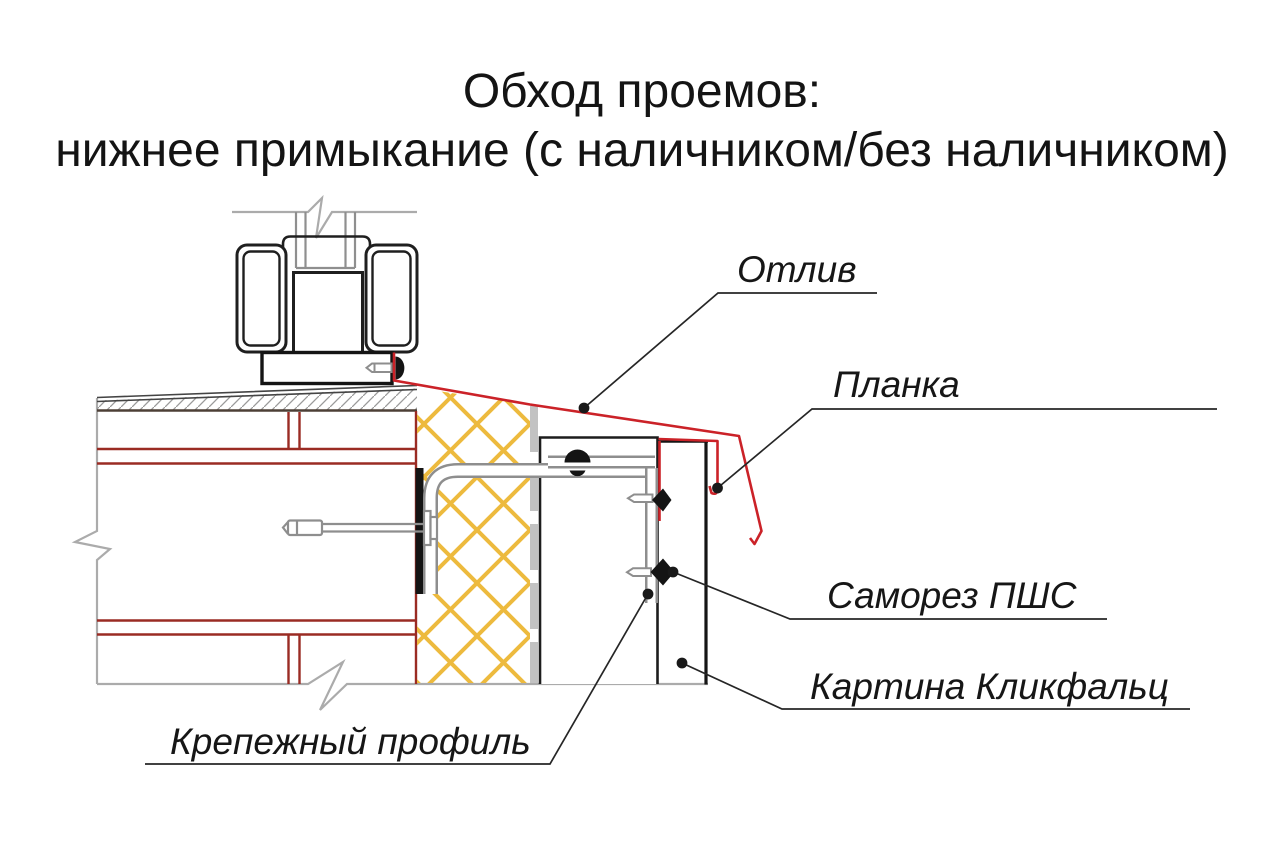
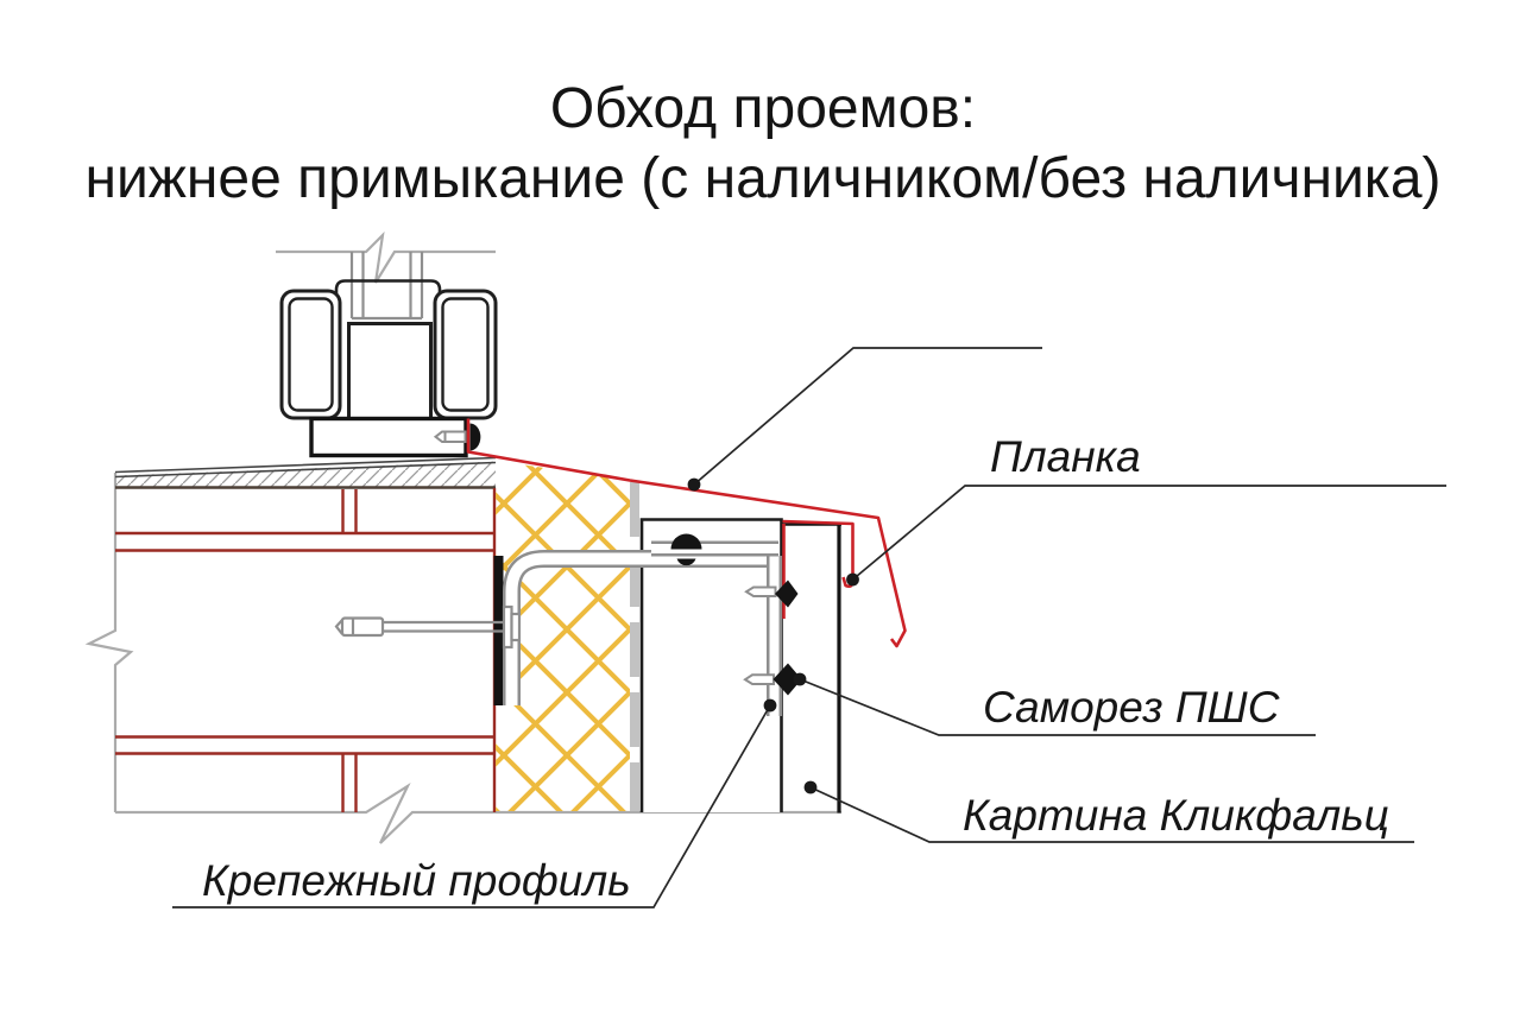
  Обход проемов:
- нижнее примыкание (с наличником/без наличником)
+ нижнее примыкание (с наличником/без наличника)
- Отлив
  Планка
  Саморез ПШС
  Картина Кликфальц
  Крепежный профиль
